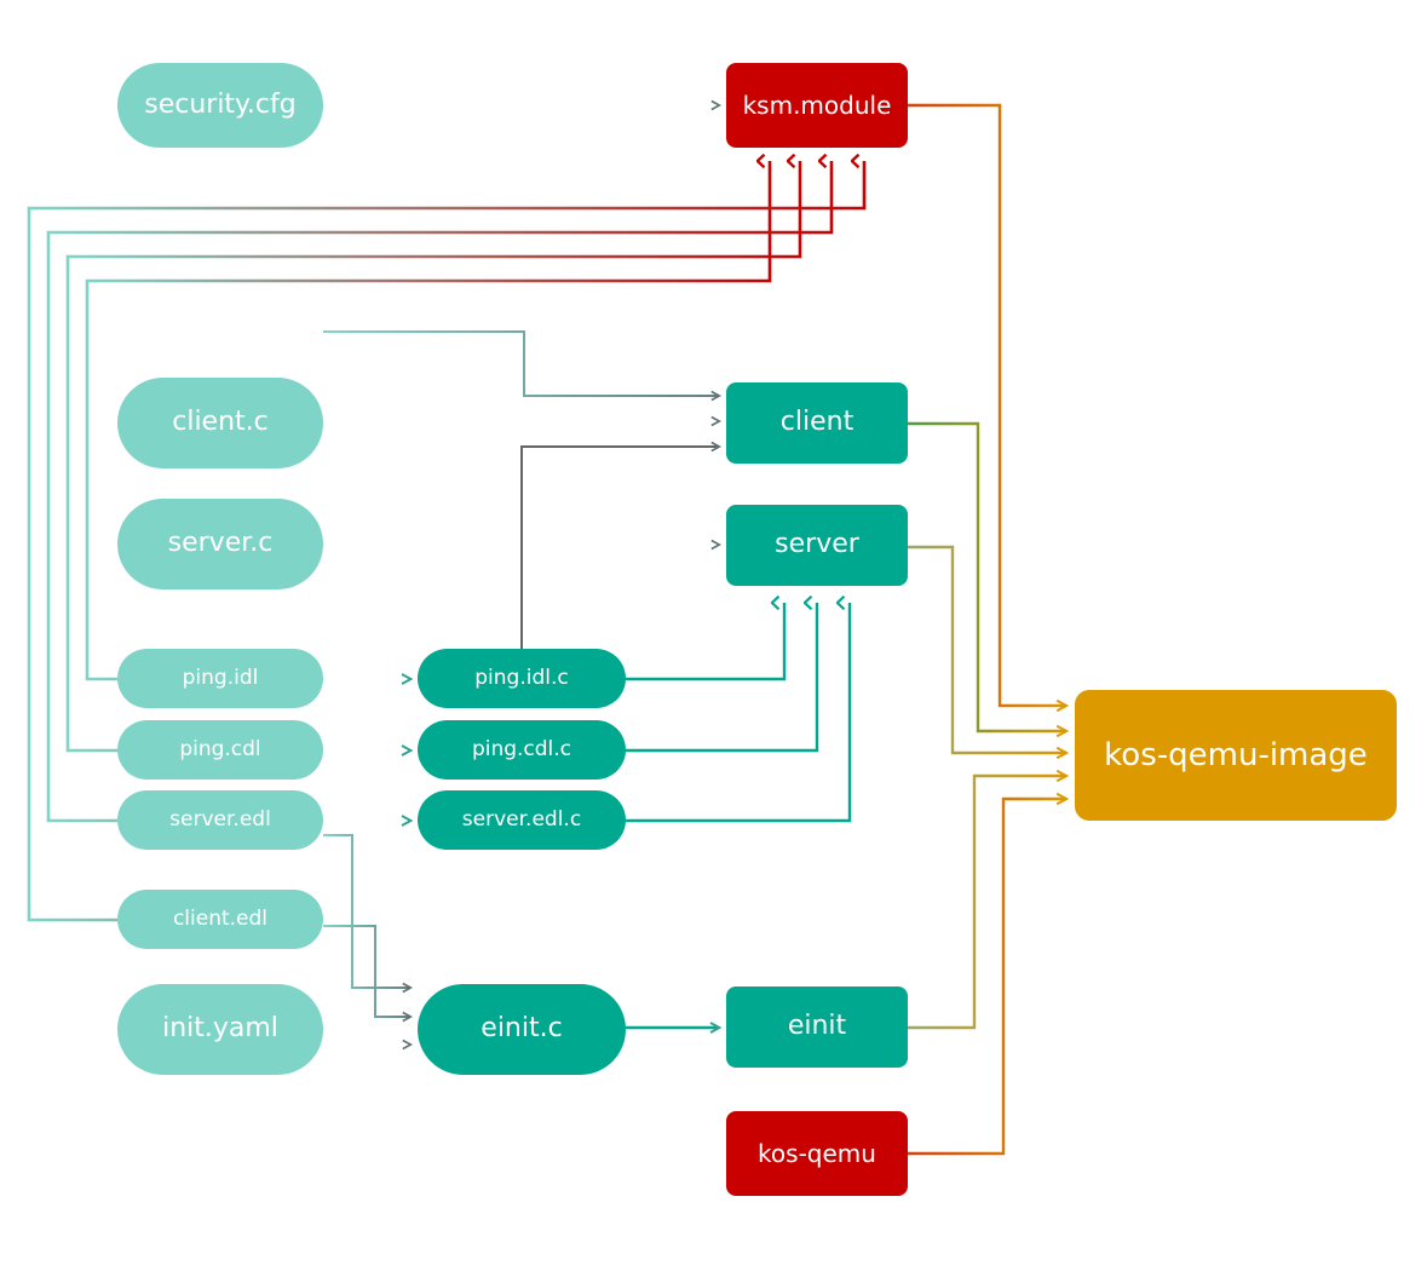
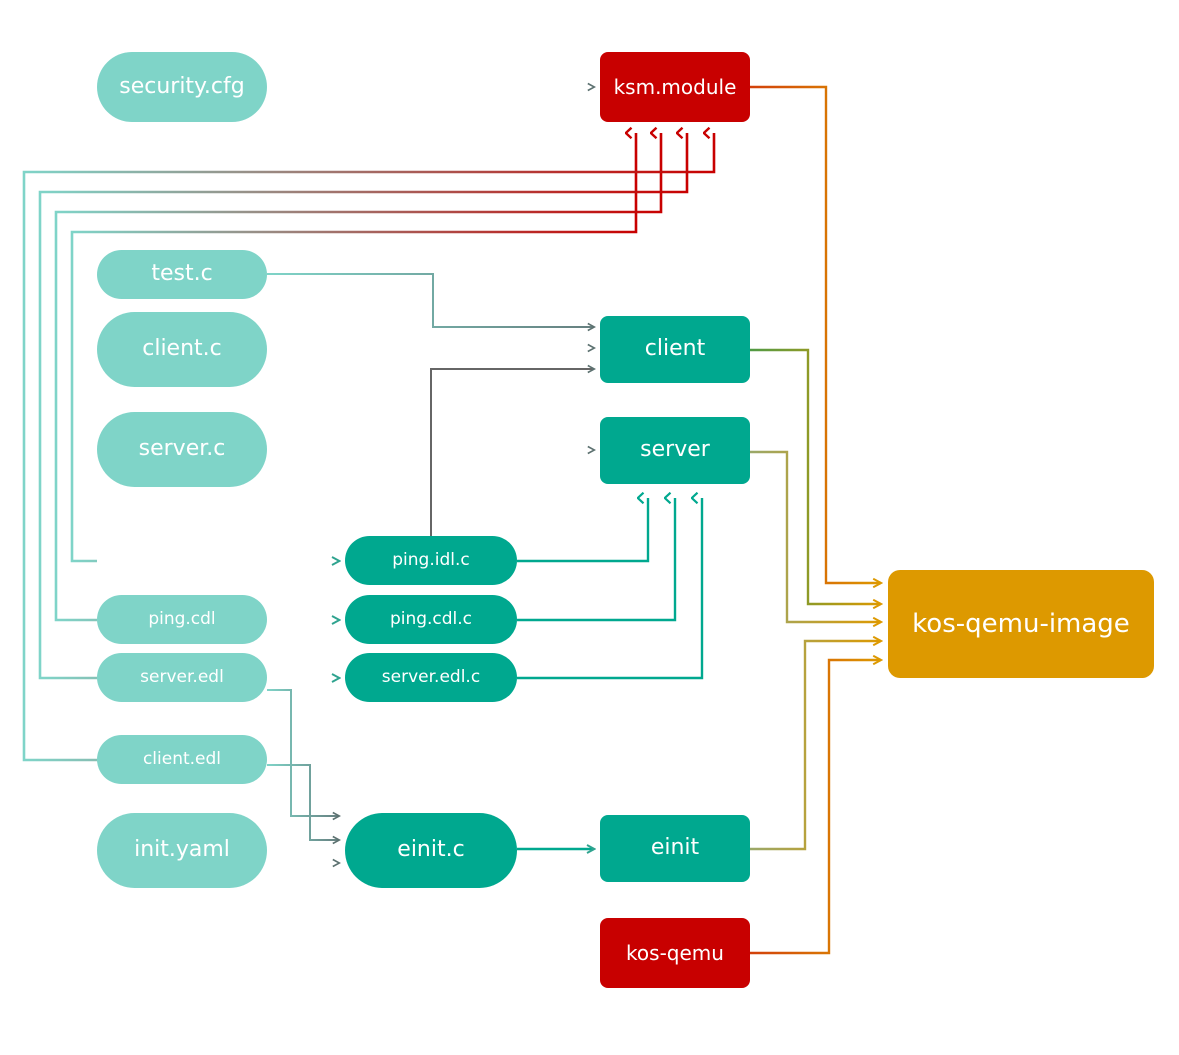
  security.cfg
  ksm.module
+ test.c
  client.c
  server.c
  client
  server
- ping.idl
  ping.cdl
  server.edl
  client.edl
  init.yaml
  ping.idl.c
  ping.cdl.c
  server.edl.c
  einit.c
  einit
  kos-qemu
  kos-qemu-image
